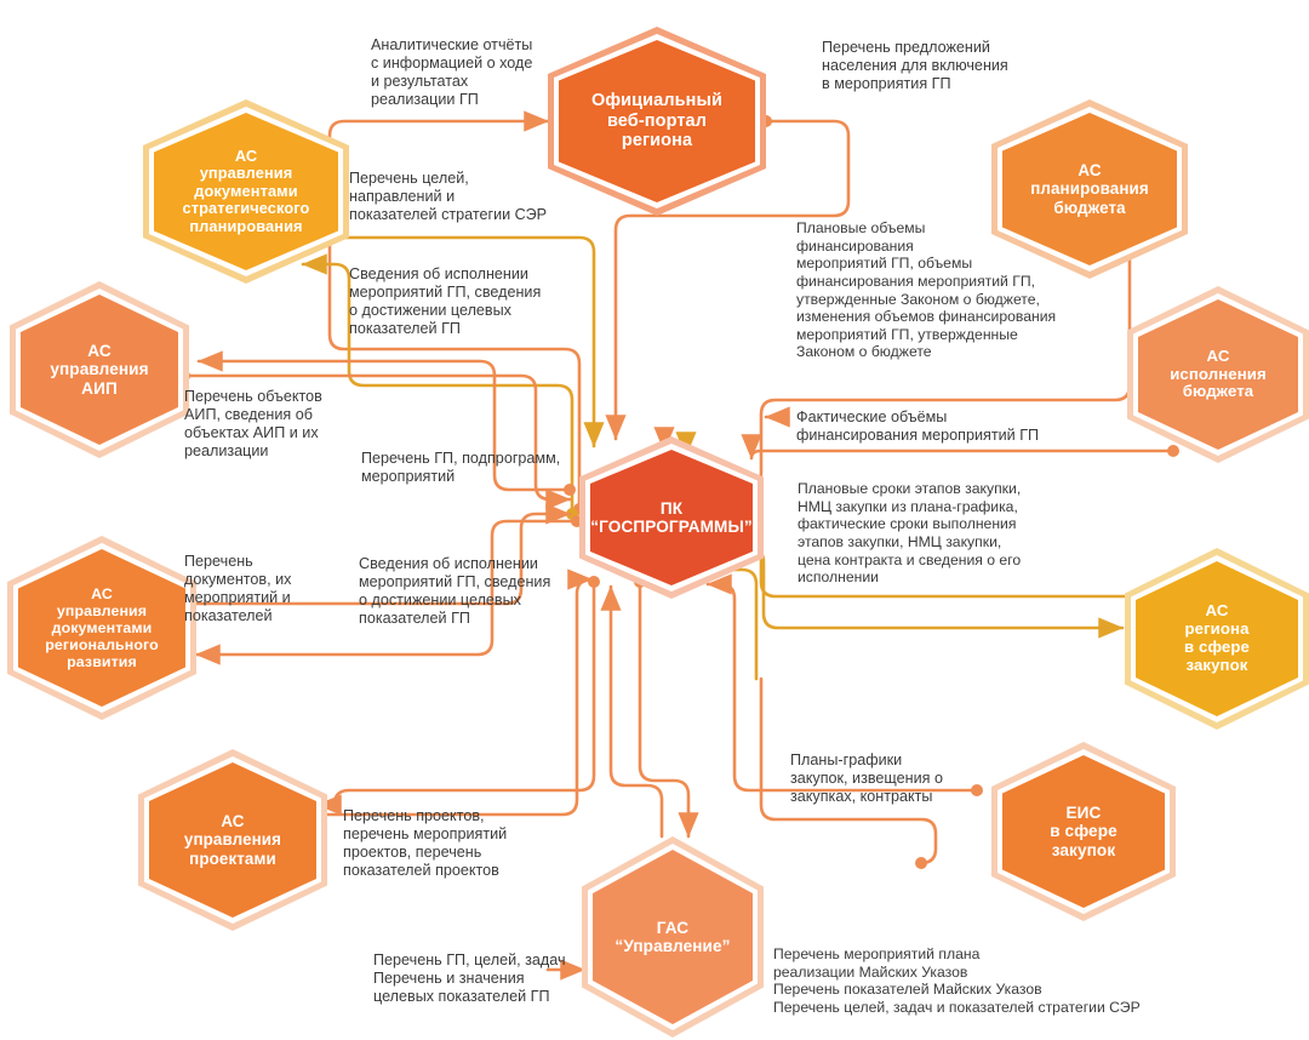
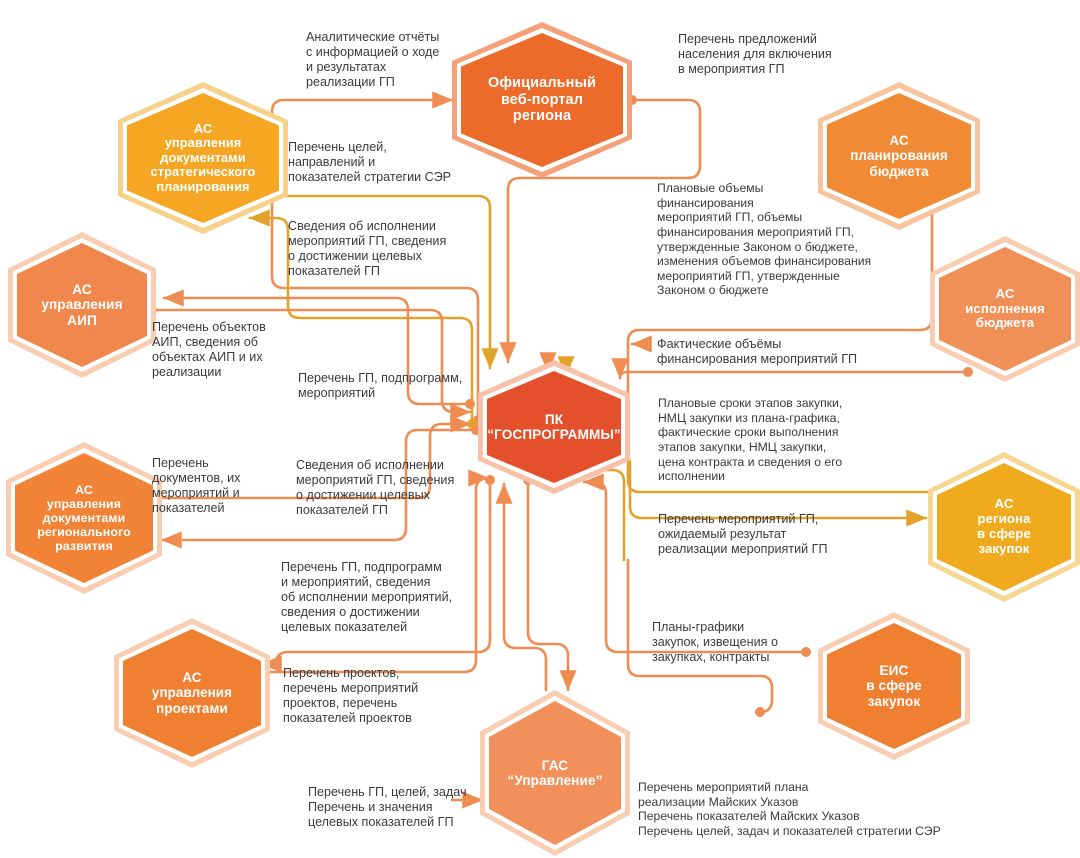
  Официальный
  веб-портал
  региона
  АС
  управления
  документами
  стратегического
  планирования
  АС
  планирования
  бюджета
  АС
  управления
  АИП
  АС
  исполнения
  бюджета
  ПК
  “ГОСПРОГРАММЫ”
  АС
  управления
  документами
  регионального
  развития
  АС
  региона
  в сфере
  закупок
  АС
  управления
  проектами
  ЕИС
  в сфере
  закупок
  ГАС
  “Управление”
  Аналитические отчёты
  с информацией о ходе
  и результатах
  реализации ГП
  Перечень предложений
  населения для включения
  в мероприятия ГП
  Перечень целей,
  направлений и
  показателей стратегии СЭР
  Сведения об исполнении
  мероприятий ГП, сведения
  о достижении целевых
  показателей ГП
  Плановые объемы
  финансирования
  мероприятий ГП, объемы
  финансирования мероприятий ГП,
  утвержденные Законом о бюджете,
  изменения объемов финансирования
  мероприятий ГП, утвержденные
  Законом о бюджете
  Фактические объёмы
  финансирования мероприятий ГП
  Перечень объектов
  АИП, сведения об
  объектах АИП и их
  реализации
  Перечень ГП, подпрограмм,
  мероприятий
  Плановые сроки этапов закупки,
  НМЦ закупки из плана-графика,
  фактические сроки выполнения
  этапов закупки, НМЦ закупки,
  цена контракта и сведения о его
  исполнении
  Перечень
  документов, их
  мероприятий и
  показателей
  Сведения об исполнении
  мероприятий ГП, сведения
  о достижении целевых
  показателей ГП
+ Перечень мероприятий ГП,
+ ожидаемый результат
+ реализации мероприятий ГП
+ Перечень ГП, подпрограмм
+ и мероприятий, сведения
+ об исполнении мероприятий,
+ сведения о достижении
+ целевых показателей
  Планы-графики
  закупок, извещения о
  закупках, контракты
  Перечень проектов,
  перечень мероприятий
  проектов, перечень
  показателей проектов
  Перечень ГП, целей, задач
  Перечень и значения
  целевых показателей ГП
  Перечень мероприятий плана
  реализации Майских Указов
  Перечень показателей Майских Указов
  Перечень целей, задач и показателей стратегии СЭР
